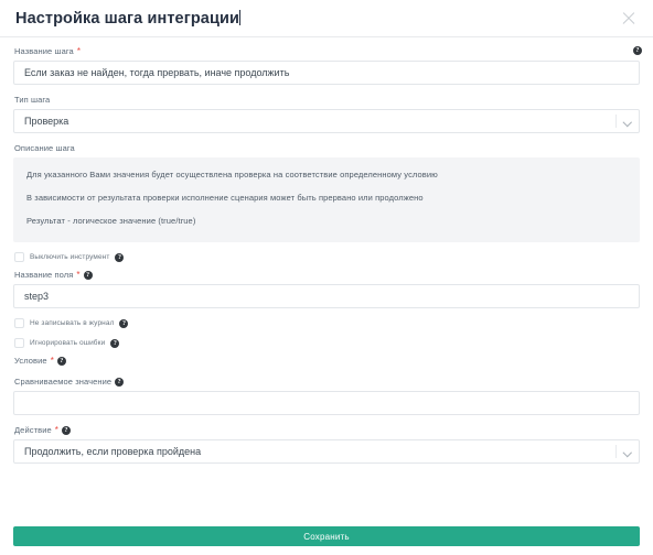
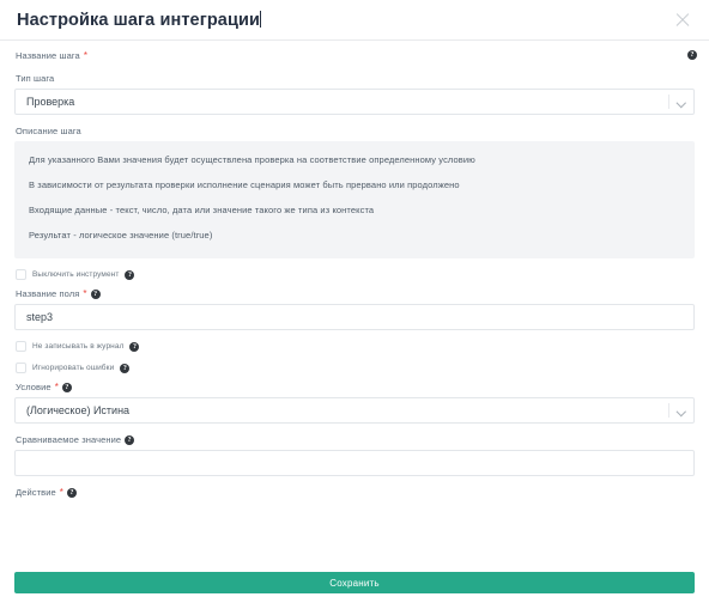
  Настройка шага интеграции
  Название шага
  *
- Если заказ не найден, тогда прервать, иначе продолжить
  Тип шага
  Проверка
  Описание шага
  Для указанного Вами значения будет осуществлена проверка на соответствие определенному условию
  В зависимости от результата проверки исполнение сценария может быть прервано или продолжено
+ Входящие данные - текст, число, дата или значение такого же типа из контекста
  Результат - логическое значение (true/true)
  Название поля
  *
  step3
  Условие
  *
+ (Логическое) Истина
  Сравниваемое значение
  Действие
  *
- Продолжить, если проверка пройдена
  Сохранить
